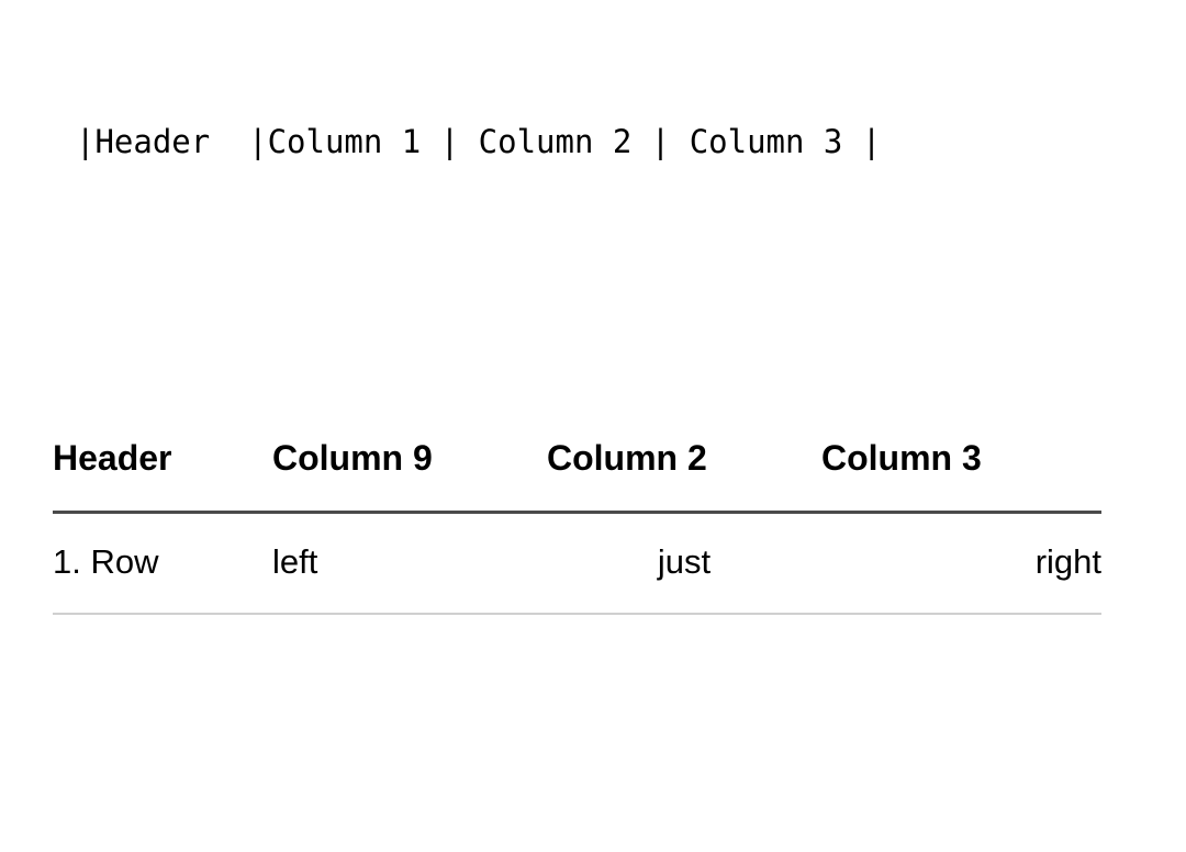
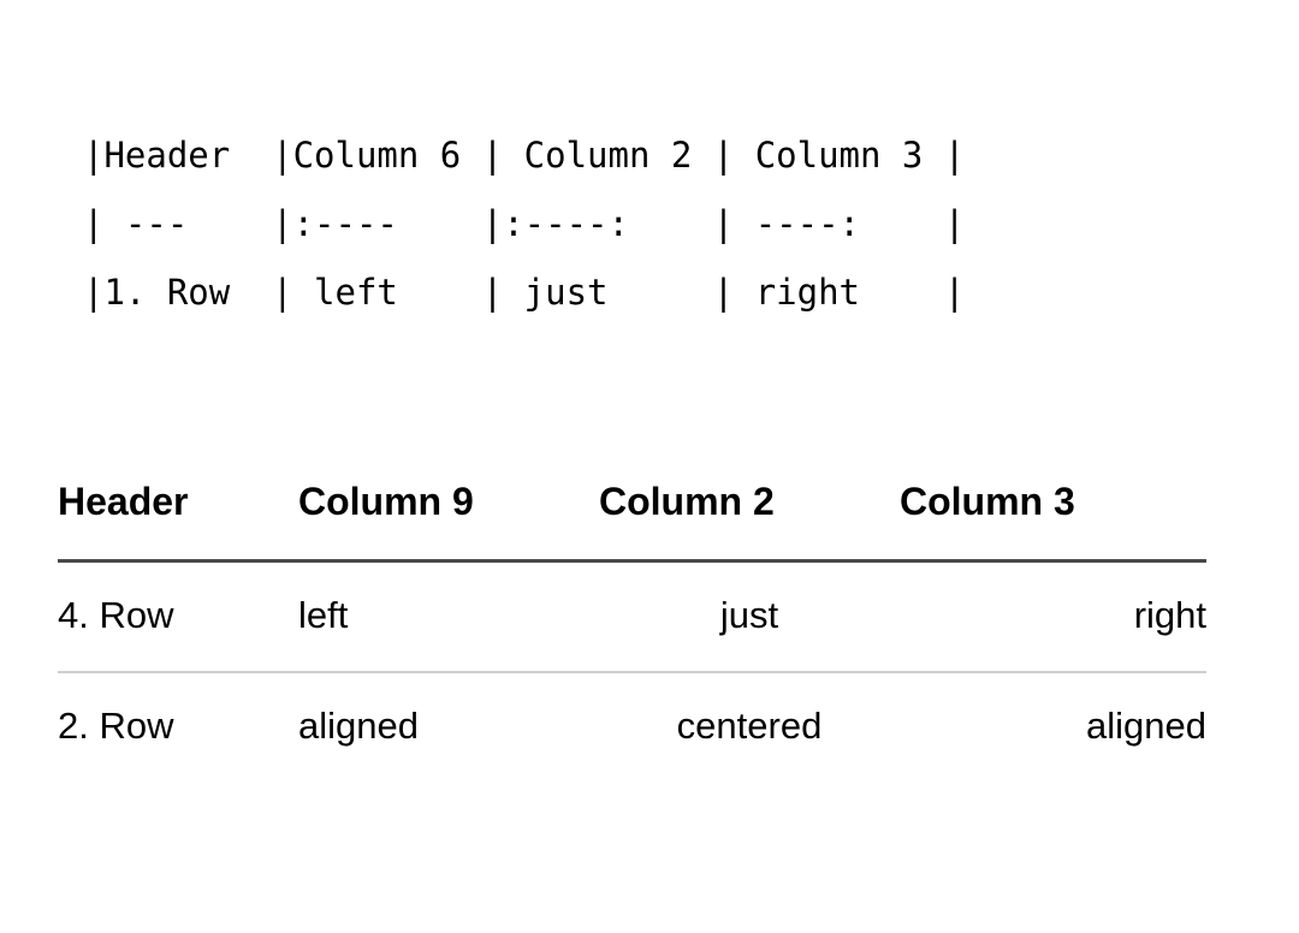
- |Header |Column 1 | Column 2 | Column 3 |
+ |Header |Column 6 | Column 2 | Column 3 |
+ | --- |:---- |:----: | ----: |
+ |1. Row | left | just | right |
  Header	Column 9	Column 2	Column 3
- 1. Row	left	just	right
+ 4. Row	left	just	right
+ 2. Row	aligned	centered	aligned
